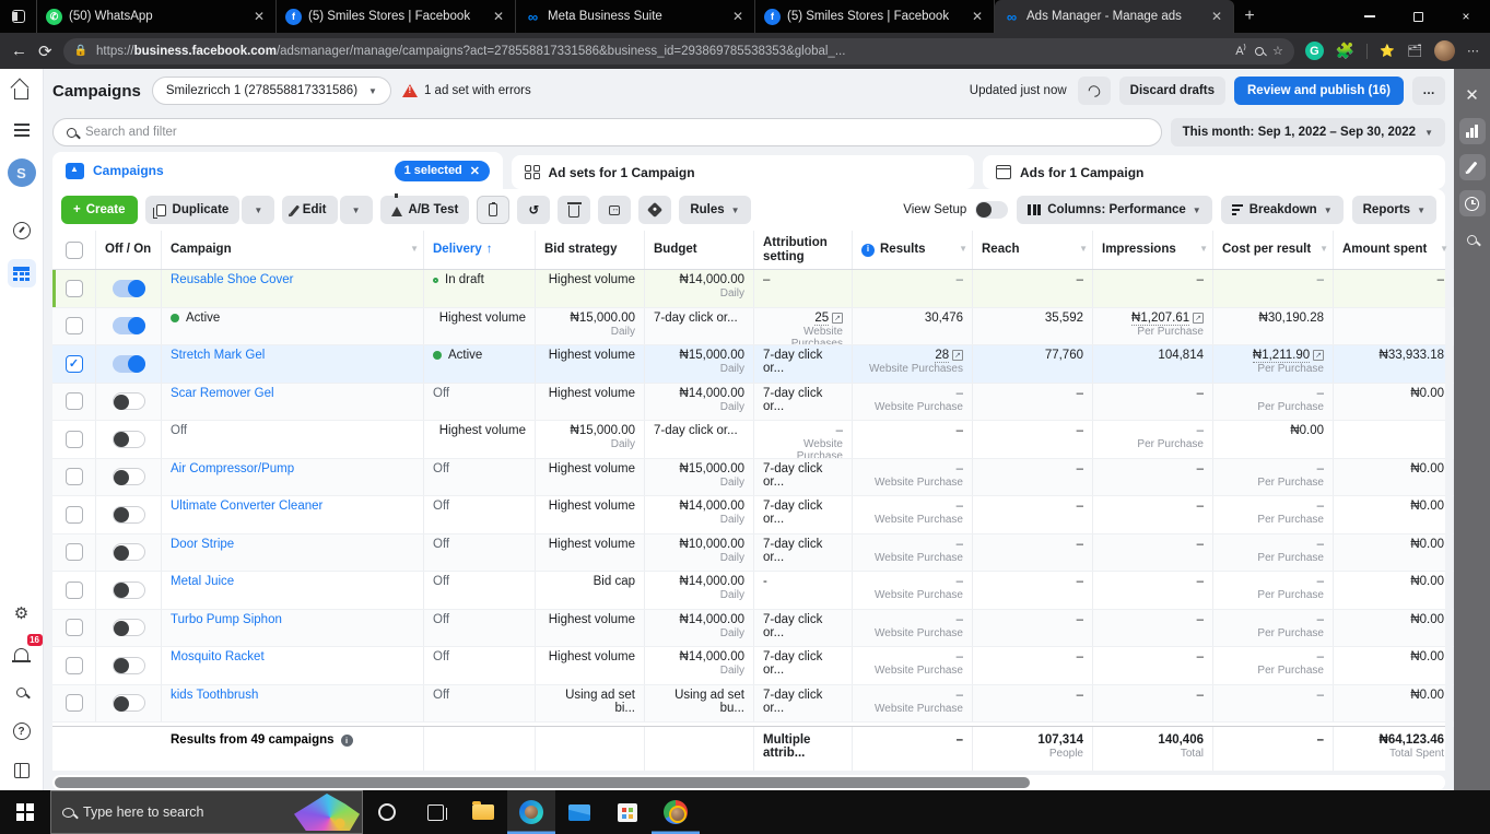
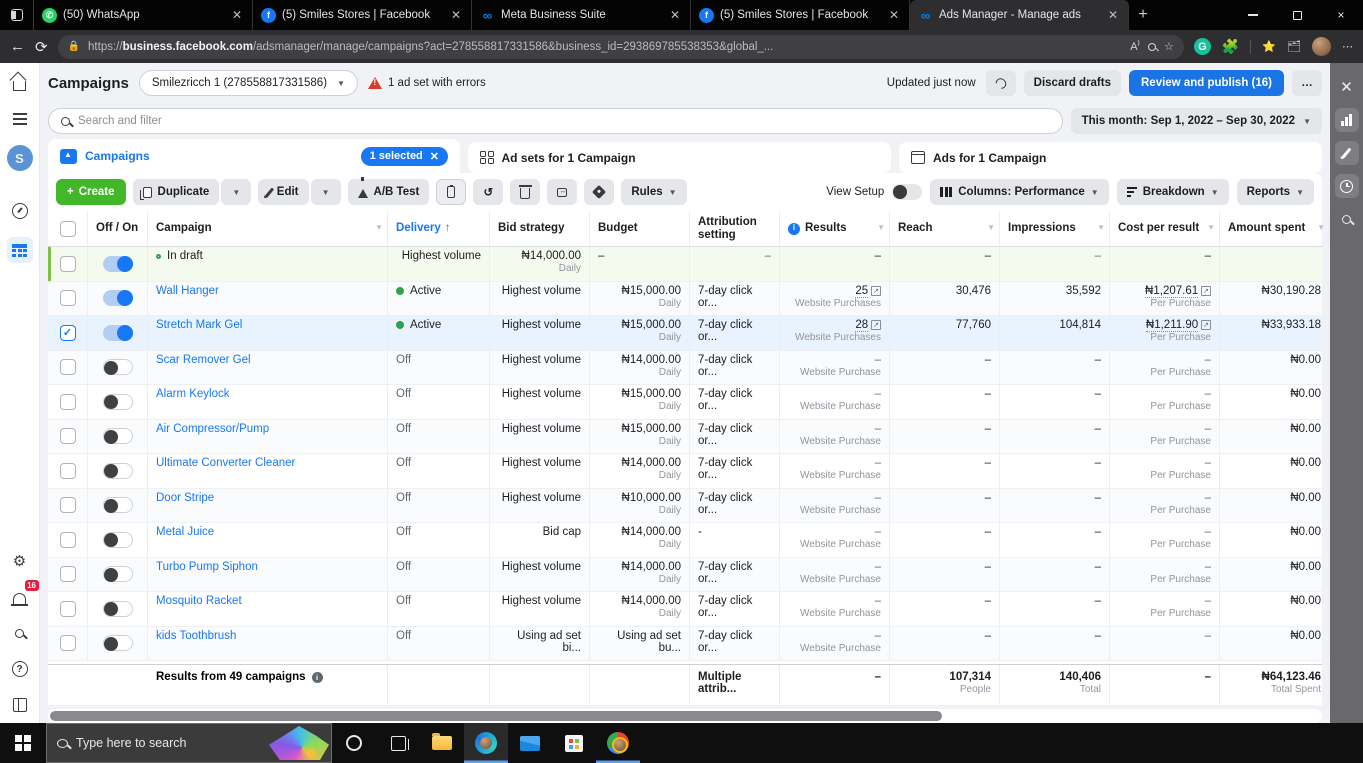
  ✆
  (50) WhatsApp
  ✕
  f
  (5) Smiles Stores | Facebook
  ✕
  ∞
  Meta Business Suite
  ✕
  f
  (5) Smiles Stores | Facebook
  ✕
  ∞
  Ads Manager - Manage ads
  ✕
  +
  ×
  ←
  ⟳
  🔒
  https://business.facebook.com/adsmanager/manage/campaigns?act=278558817331586&business_id=293869785538353&global_...
  A⁾
  ☆
  G
  🧩
  ⭐
  🗂
  ⋯
  S
  ⚙
  16
  ?
  Campaigns
  Smilezricch 1 (278558817331586)
  ▼
  1 ad set with errors
  Updated just now
  Discard drafts
  Review and publish (16)
  …
  Search and filter
  This month: Sep 1, 2022 – Sep 30, 2022
  ▼
  Campaigns
  1 selected
  ✕
  Ad sets for 1 Campaign
  Ads for 1 Campaign
  +
  Create
  Duplicate
  ▼
  Edit
  ▼
  A/B Test
  ↺
  Rules
  ▼
  View Setup
  Columns: Performance
  ▼
  Breakdown
  ▼
  Reports
  ▼
  Off / On
  Campaign
  ▼
  Delivery
  ↑
  Bid strategy
  Budget
  Attribution setting
  i
  Results
  ▼
  Reach
  ▼
  Impressions
  ▼
  Cost per result
  ▼
  Amount spent
  ▼
- Reusable Shoe Cover
  In draft
  Highest volume
  ₦14,000.00
  Daily
  –
  –
  –
  –
  –
  –
+ Wall Hanger
  Active
  Highest volume
  ₦15,000.00
  Daily
  7-day click or...
  Website Purchases
  30,476
  35,592
  ₦1,207.61
  Per Purchase
  ₦30,190.28
  ✓
  Stretch Mark Gel
  Active
  Highest volume
  ₦15,000.00
  Daily
  7-day click or...
  Website Purchases
  77,760
  104,814
  ₦1,211.90
  Per Purchase
  ₦33,933.18
  Scar Remover Gel
  Off
  Highest volume
  ₦14,000.00
  Daily
  7-day click or...
  –
  Website Purchase
  –
  –
  –
  Per Purchase
  ₦0.00
+ Alarm Keylock
  Off
  Highest volume
  ₦15,000.00
  Daily
  7-day click or...
  –
  Website Purchase
  –
  –
  –
  Per Purchase
  ₦0.00
  Air Compressor/Pump
  Off
  Highest volume
  ₦15,000.00
  Daily
  7-day click or...
  –
  Website Purchase
  –
  –
  –
  Per Purchase
  ₦0.00
  Ultimate Converter Cleaner
  Off
  Highest volume
  ₦14,000.00
  Daily
  7-day click or...
  –
  Website Purchase
  –
  –
  –
  Per Purchase
  ₦0.00
  Door Stripe
  Off
  Highest volume
  ₦10,000.00
  Daily
  7-day click or...
  –
  Website Purchase
  –
  –
  –
  Per Purchase
  ₦0.00
  Metal Juice
  Off
  Bid cap
  ₦14,000.00
  Daily
  -
  –
  Website Purchase
  –
  –
  –
  Per Purchase
  ₦0.00
  Turbo Pump Siphon
  Off
  Highest volume
  ₦14,000.00
  Daily
  7-day click or...
  –
  Website Purchase
  –
  –
  –
  Per Purchase
  ₦0.00
  Mosquito Racket
  Off
  Highest volume
  ₦14,000.00
  Daily
  7-day click or...
  –
  Website Purchase
  –
  –
  –
  Per Purchase
  ₦0.00
  kids Toothbrush
  Off
  Using ad set bi...
  Using ad set bu...
  7-day click or...
  –
  Website Purchase
  –
  –
  –
  ₦0.00
  Results from 49 campaigns
  i
  Multiple attrib...
  –
  107,314
  People
  140,406
  Total
  –
  ₦64,123.46
  Total Spent
  ✕
  Type here to search
